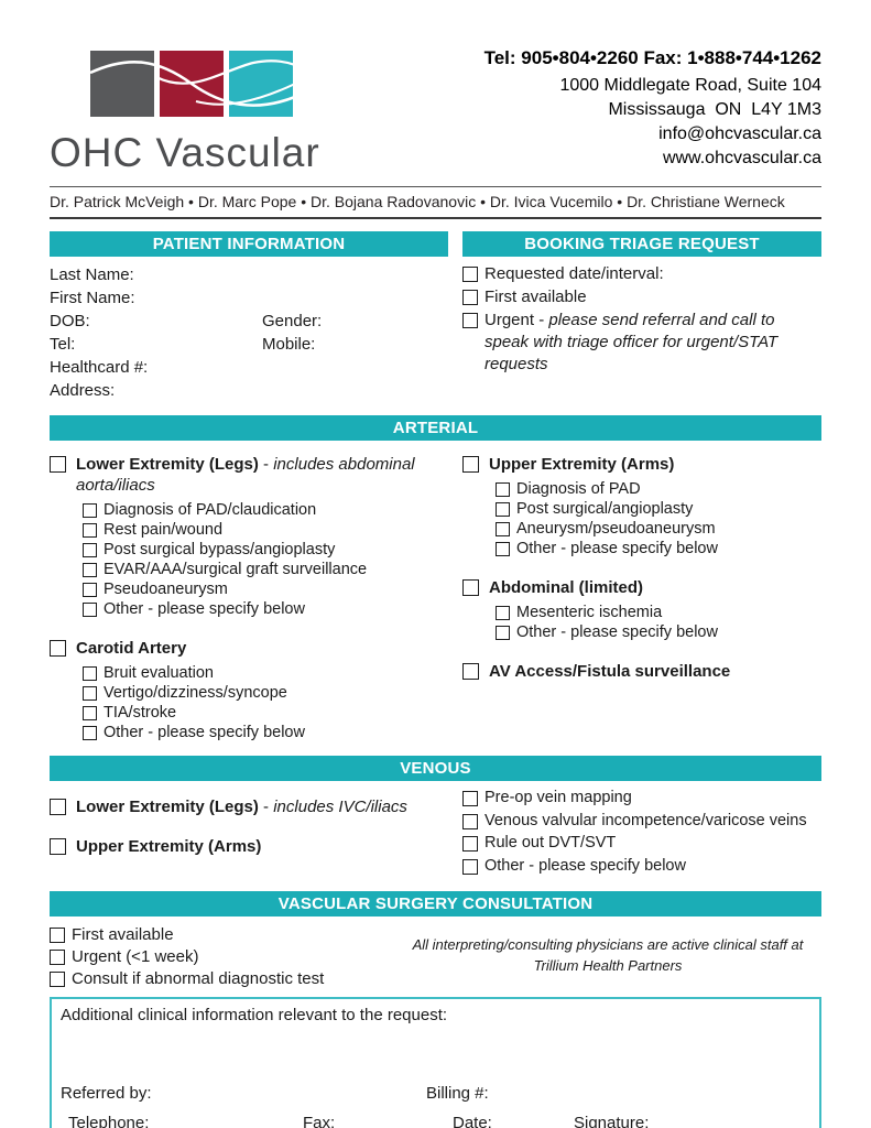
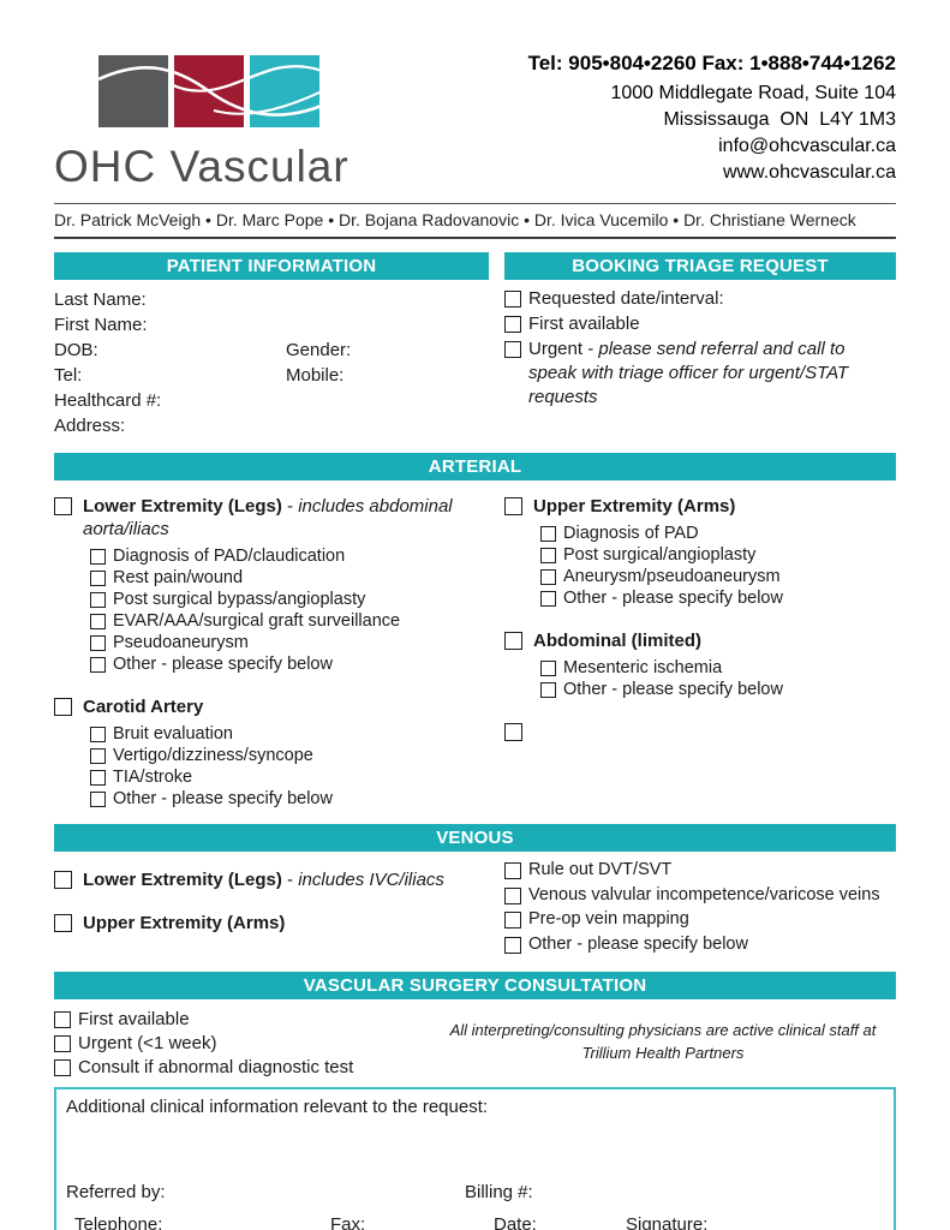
  OHC Vascular
  Tel: 905•804•2260 Fax: 1•888•744•1262
  1000 Middlegate Road, Suite 104
  Mississauga ON L4Y 1M3
  info@ohcvascular.ca
  www.ohcvascular.ca
  Dr. Patrick McVeigh • Dr. Marc Pope • Dr. Bojana Radovanovic • Dr. Ivica Vucemilo • Dr. Christiane Werneck
  PATIENT INFORMATION
  Last Name:
  First Name:
  DOB:
  Gender:
  Tel:
  Mobile:
  Healthcard #:
  Address:
  BOOKING TRIAGE REQUEST
  Requested date/interval:
  First available
  Urgent - please send referral and call to speak with triage officer for urgent/STAT requests
  ARTERIAL
  Lower Extremity (Legs) - includes abdominal aorta/iliacs
  Diagnosis of PAD/claudication
  Rest pain/wound
  Post surgical bypass/angioplasty
  EVAR/AAA/surgical graft surveillance
  Pseudoaneurysm
  Other - please specify below
  Carotid Artery
  Bruit evaluation
  Vertigo/dizziness/syncope
  TIA/stroke
  Other - please specify below
  Upper Extremity (Arms)
  Diagnosis of PAD
  Post surgical/angioplasty
  Aneurysm/pseudoaneurysm
  Other - please specify below
  Abdominal (limited)
  Mesenteric ischemia
  Other - please specify below
- AV Access/Fistula surveillance
  VENOUS
  Lower Extremity (Legs) - includes IVC/iliacs
  Upper Extremity (Arms)
- Pre-op vein mapping
+ Rule out DVT/SVT
  Venous valvular incompetence/varicose veins
- Rule out DVT/SVT
+ Pre-op vein mapping
  Other - please specify below
  VASCULAR SURGERY CONSULTATION
  First available
  Urgent (<1 week)
  Consult if abnormal diagnostic test
  All interpreting/consulting physicians are active clinical staff at Trillium Health Partners
  Additional clinical information relevant to the request:
  Referred by:
  Billing #:
  Telephone:
  Fax:
  Date:
  Signature:
